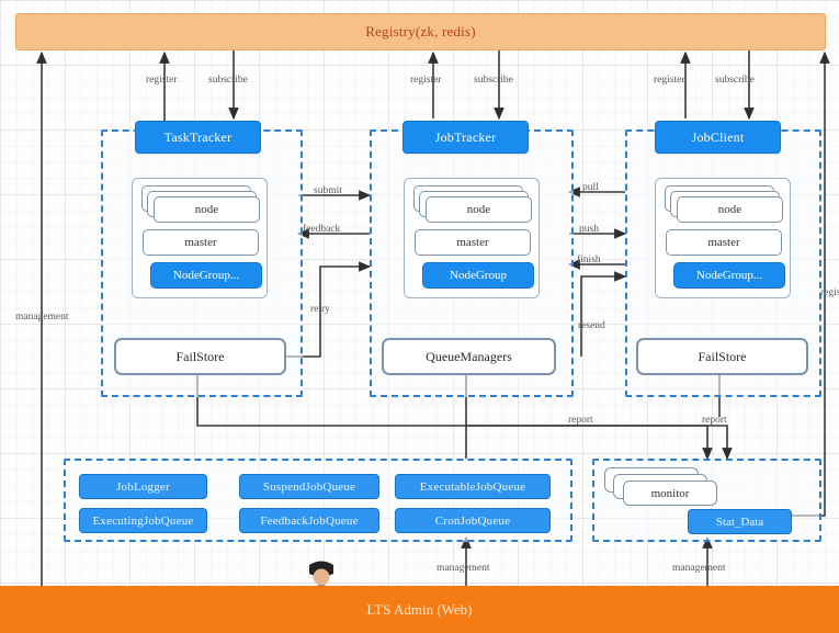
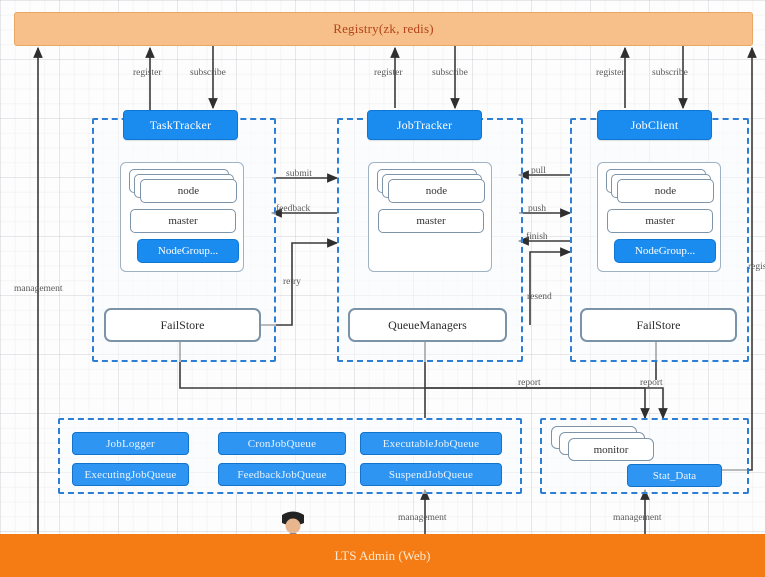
  Registry(zk, redis)
  register
  subscribe
  register
  subscribe
  register
  subscribe
  regi
  management
  TaskTracker
  node
  master
  NodeGroup...
  FailStore
  JobTracker
  node
  master
- NodeGroup
  QueueManagers
  JobClient
  node
  master
  NodeGroup...
  FailStore
  submit
  feedback
  pull
  push
  finish
  retry
  resend
  report
  report
  JobLogger
- SuspendJobQueue
+ CronJobQueue
  ExecutableJobQueue
  ExecutingJobQueue
  FeedbackJobQueue
- CronJobQueue
+ SuspendJobQueue
  monitor
  Stat_Data
  management
  management
  LTS Admin (Web)
